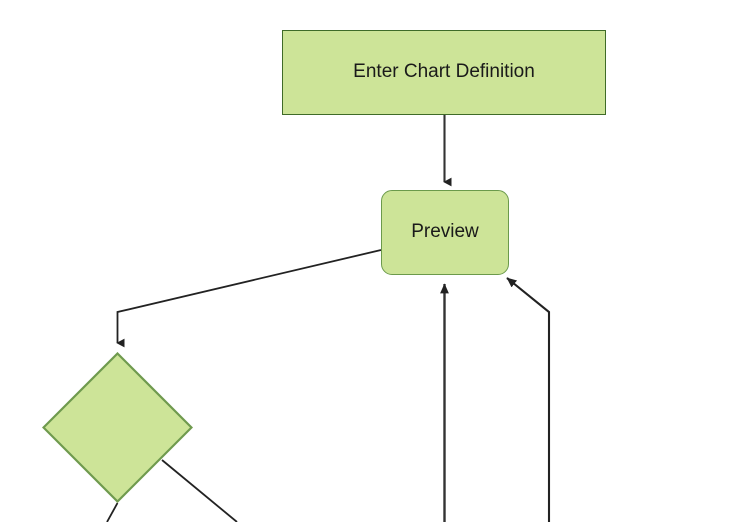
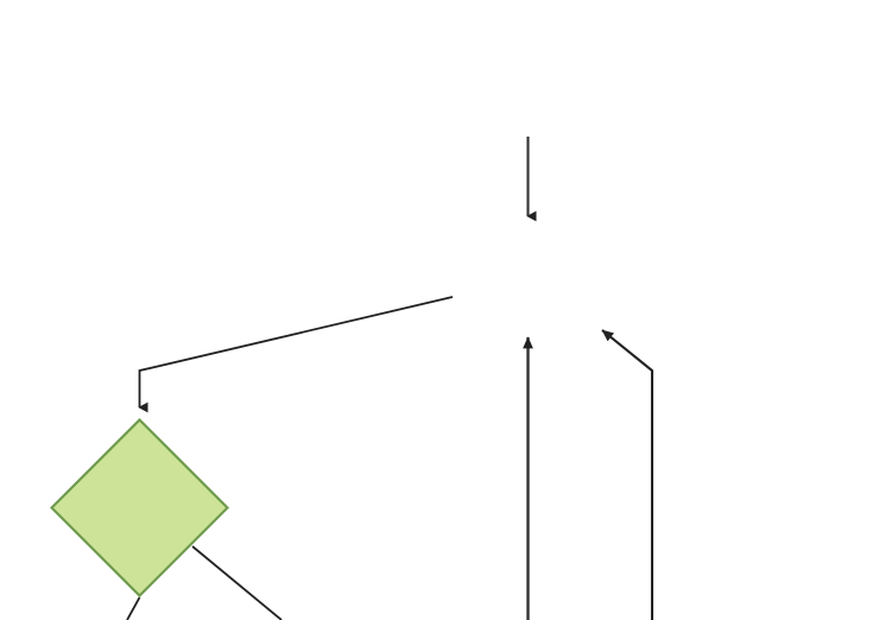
- Enter Chart Definition
- Preview
